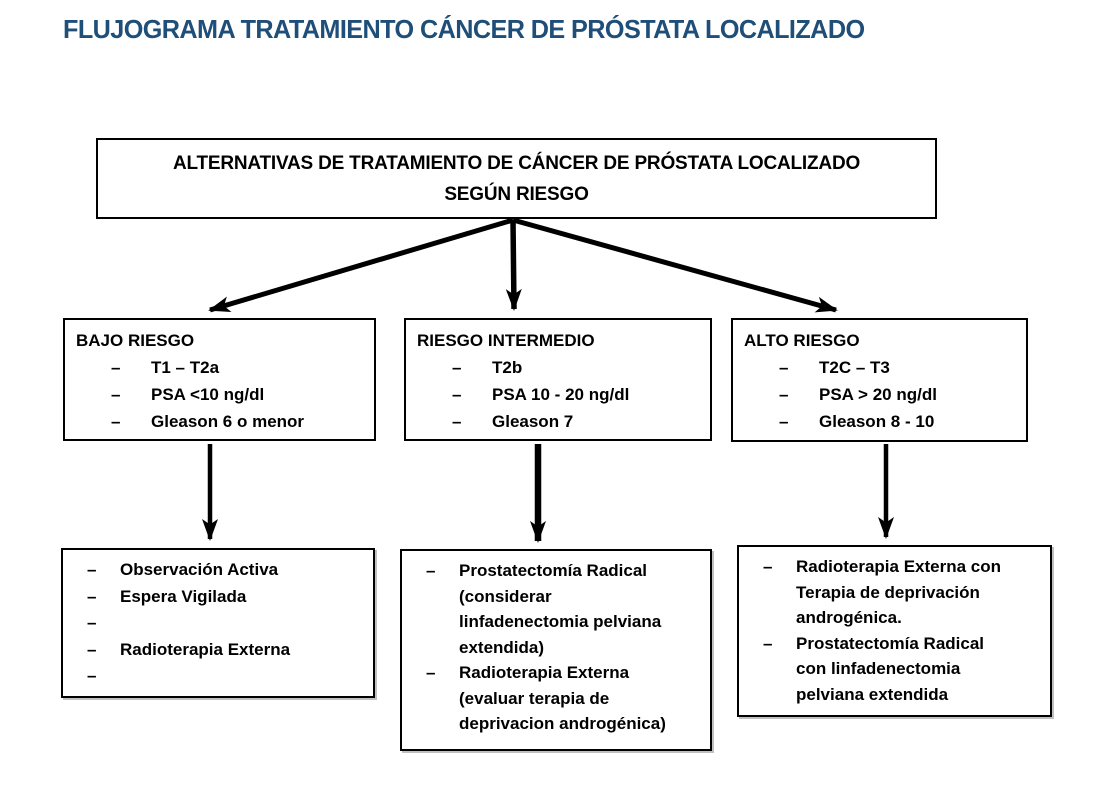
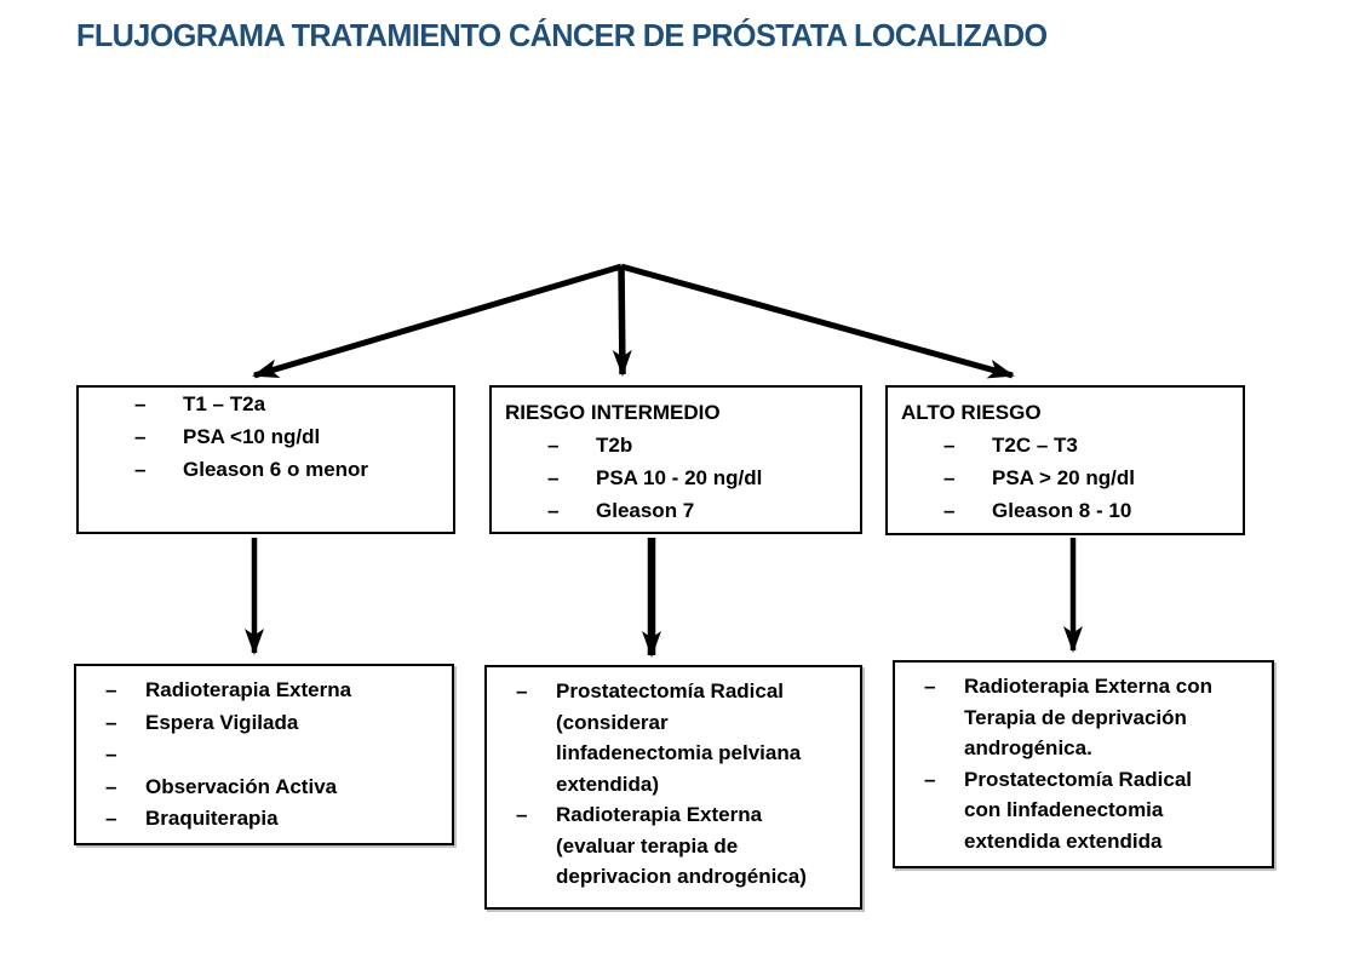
  FLUJOGRAMA TRATAMIENTO CÁNCER DE PRÓSTATA LOCALIZADO
- ALTERNATIVAS DE TRATAMIENTO DE CÁNCER DE PRÓSTATA LOCALIZADO
- SEGÚN RIESGO
- BAJO RIESGO
  –
  T1 – T2a
  –
  PSA <10 ng/dl
  –
  Gleason 6 o menor
  RIESGO INTERMEDIO
  –
  T2b
  –
  PSA 10 - 20 ng/dl
  –
  Gleason 7
  ALTO RIESGO
  –
  T2C – T3
  –
  PSA > 20 ng/dl
  –
  Gleason 8 - 10
  –
- Observación Activa
+ Radioterapia Externa
  –
  Espera Vigilada
  –
  –
- Radioterapia Externa
+ Observación Activa
  –
+ Braquiterapia
  –
  Prostatectomía Radical (considerar linfadenectomia pelviana extendida)
  –
  Radioterapia Externa (evaluar terapia de deprivacion androgénica)
  –
  Radioterapia Externa con Terapia de deprivación androgénica.
  –
- Prostatectomía Radical con linfadenectomia pelviana extendida
+ Prostatectomía Radical con linfadenectomia extendida extendida
